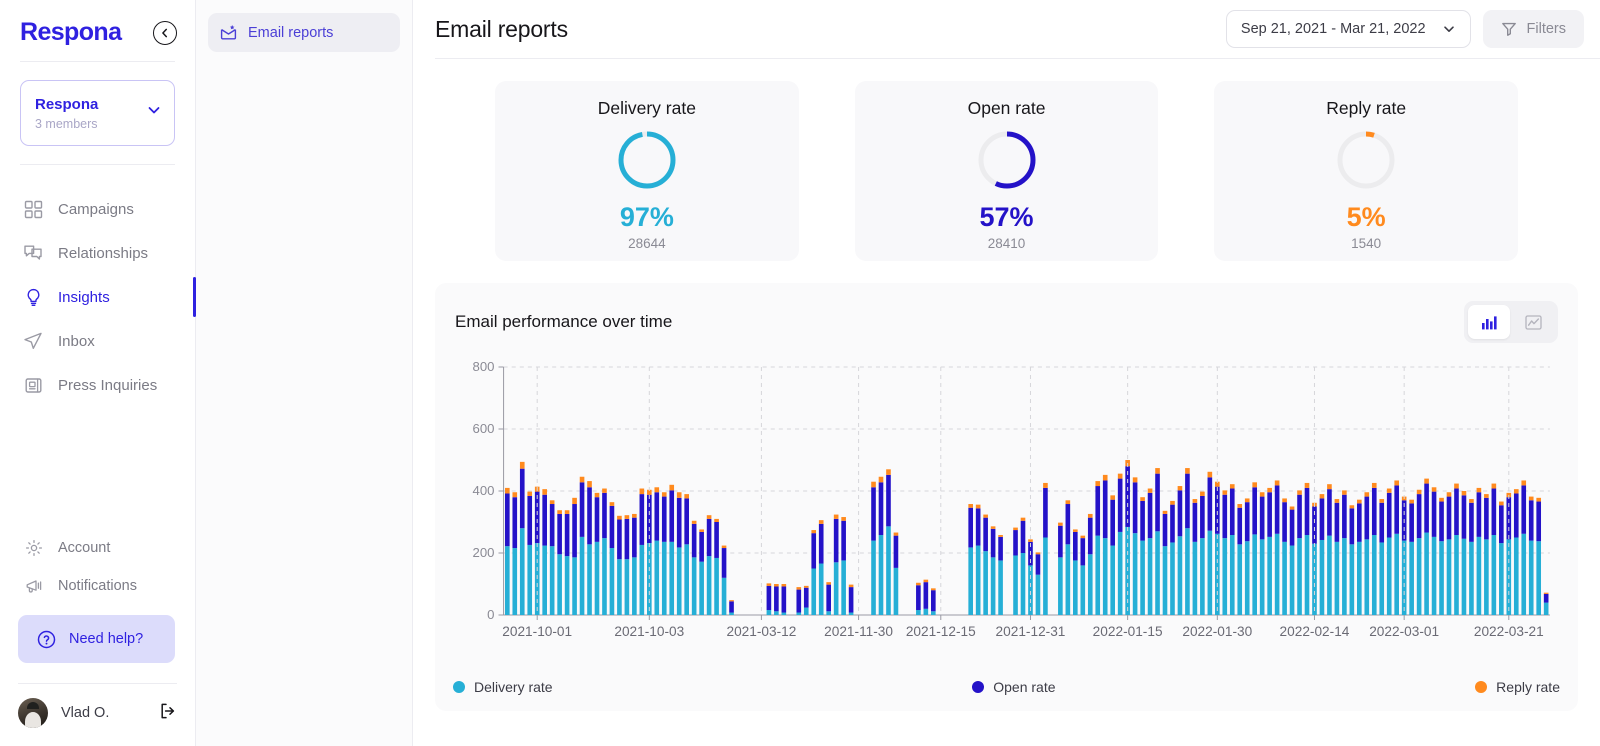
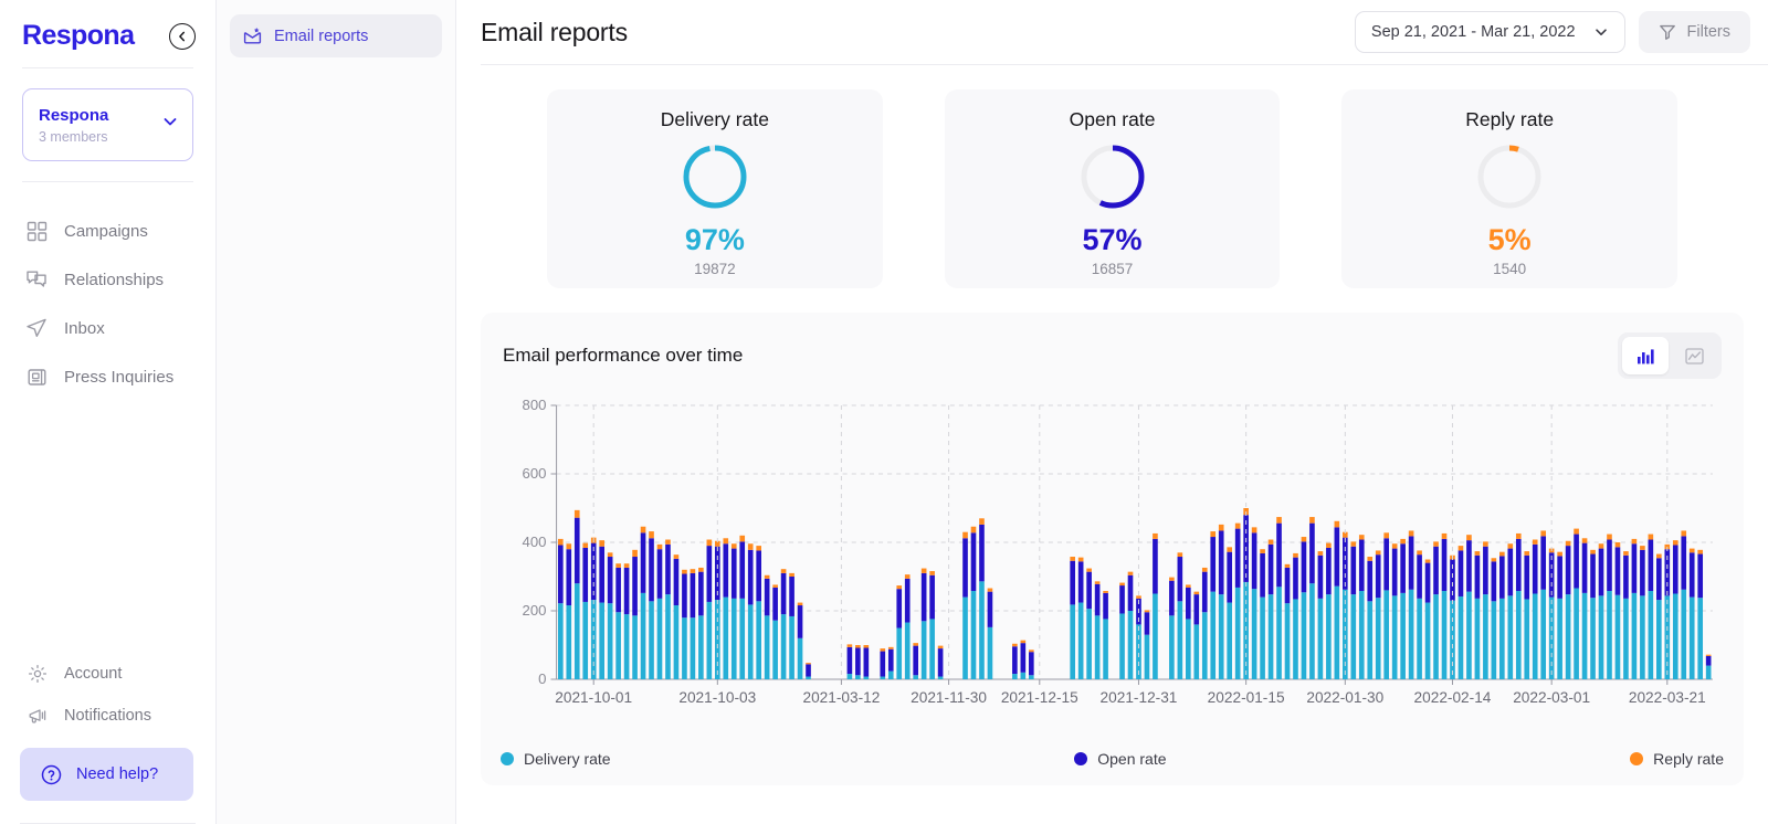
  Respona
  Respona
  3 members
  Campaigns
  Relationships
- Insights
  Inbox
  Press Inquiries
  Account
  Notifications
  Need help?
- Vlad O.
  Email reports
  Email reports
  Sep 21, 2021 - Mar 21, 2022
  Filters
  Delivery rate
  97%
- 28644
+ 19872
  Open rate
  57%
- 28410
+ 16857
  Reply rate
  5%
  1540
  Email performance over time
  0
  200
  400
  600
  800
  2021-10-01
  2021-10-03
  2021-03-12
  2021-11-30
  2021-12-15
  2021-12-31
  2022-01-15
  2022-01-30
  2022-02-14
  2022-03-01
  2022-03-21
  Delivery rate
  Open rate
  Reply rate
